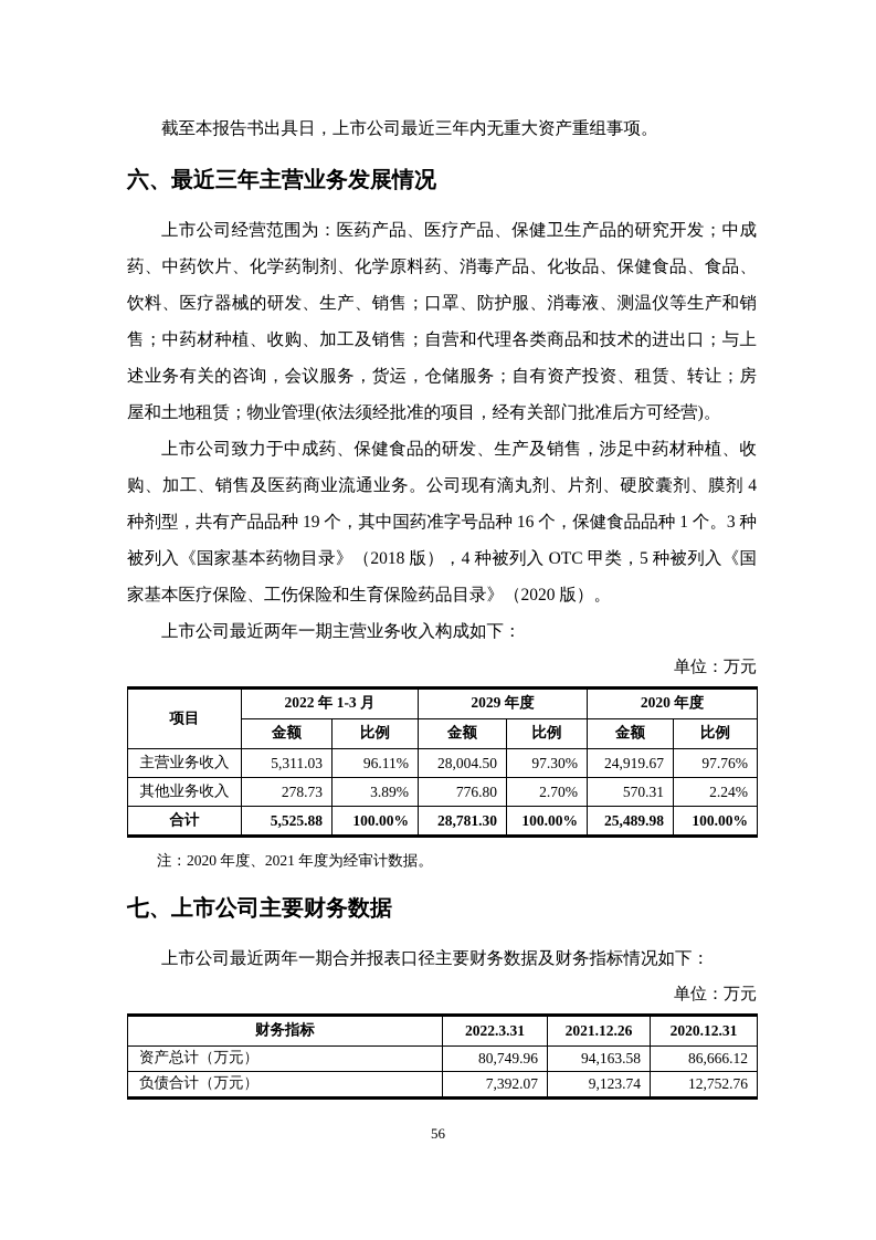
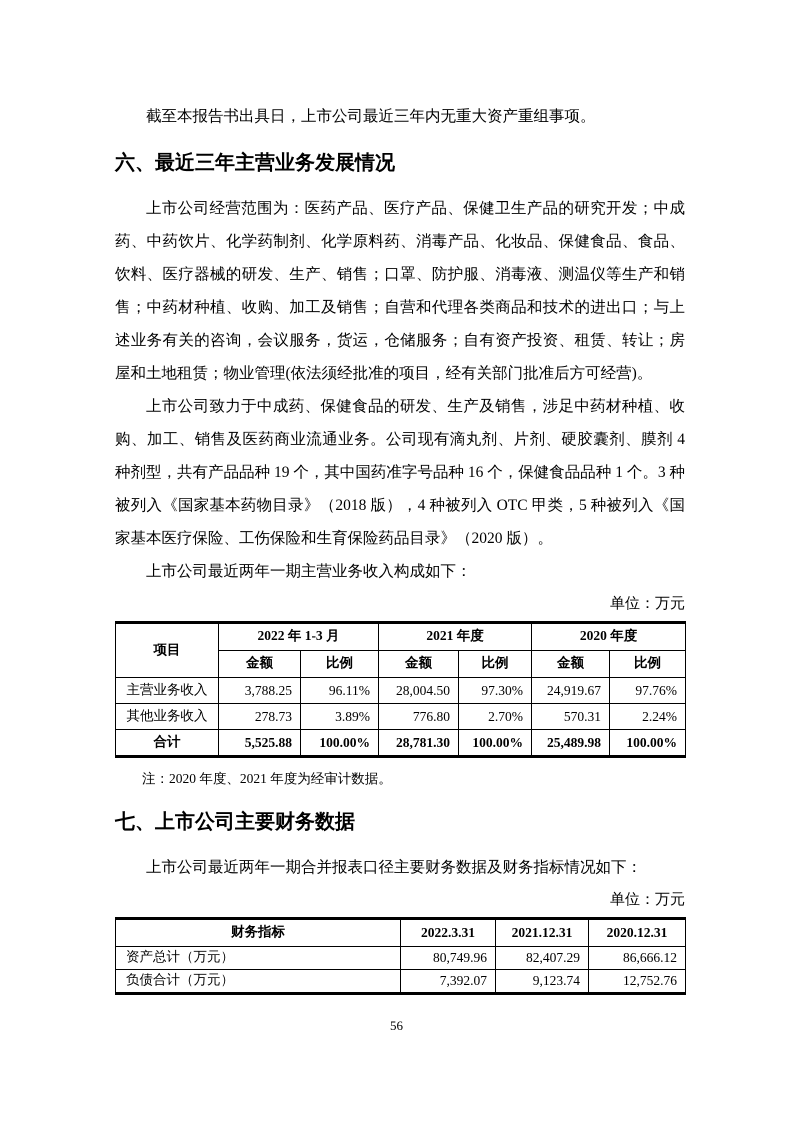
  截至本报告书出具日，上市公司最近三年内无重大资产重组事项。
  六、最近三年主营业务发展情况
  上市公司经营范围为：医药产品、医疗产品、保健卫生产品的研究开发；中成药、中药饮片、化学药制剂、化学原料药、消毒产品、化妆品、保健食品、食品、饮料、医疗器械的研发、生产、销售；口罩、防护服、消毒液、测温仪等生产和销售；中药材种植、收购、加工及销售；自营和代理各类商品和技术的进出口；与上述业务有关的咨询，会议服务，货运，仓储服务；自有资产投资、租赁、转让；房屋和土地租赁；物业管理(依法须经批准的项目，经有关部门批准后方可经营)。
  上市公司致力于中成药、保健食品的研发、生产及销售，涉足中药材种植、收购、加工、销售及医药商业流通业务。公司现有滴丸剂、片剂、硬胶囊剂、膜剂 4 种剂型，共有产品品种 19 个，其中国药准字号品种 16 个，保健食品品种 1 个。3 种被列入《国家基本药物目录》（2018 版），4 种被列入 OTC 甲类，5 种被列入《国家基本医疗保险、工伤保险和生育保险药品目录》（2020 版）。
  上市公司最近两年一期主营业务收入构成如下：
  单位：万元
- 项目	2022 年 1-3 月	2029 年度	2020 年度
+ 项目	2022 年 1-3 月	2021 年度	2020 年度
  金额	比例	金额	比例	金额	比例
- 主营业务收入	5,311.03	96.11%	28,004.50	97.30%	24,919.67	97.76%
+ 主营业务收入	3,788.25	96.11%	28,004.50	97.30%	24,919.67	97.76%
  其他业务收入	278.73	3.89%	776.80	2.70%	570.31	2.24%
  合计	5,525.88	100.00%	28,781.30	100.00%	25,489.98	100.00%
  注：2020 年度、2021 年度为经审计数据。
  七、上市公司主要财务数据
  上市公司最近两年一期合并报表口径主要财务数据及财务指标情况如下：
  单位：万元
- 财务指标	2022.3.31	2021.12.26	2020.12.31
+ 财务指标	2022.3.31	2021.12.31	2020.12.31
- 资产总计（万元）	80,749.96	94,163.58	86,666.12
+ 资产总计（万元）	80,749.96	82,407.29	86,666.12
  负债合计（万元）	7,392.07	9,123.74	12,752.76
  56
